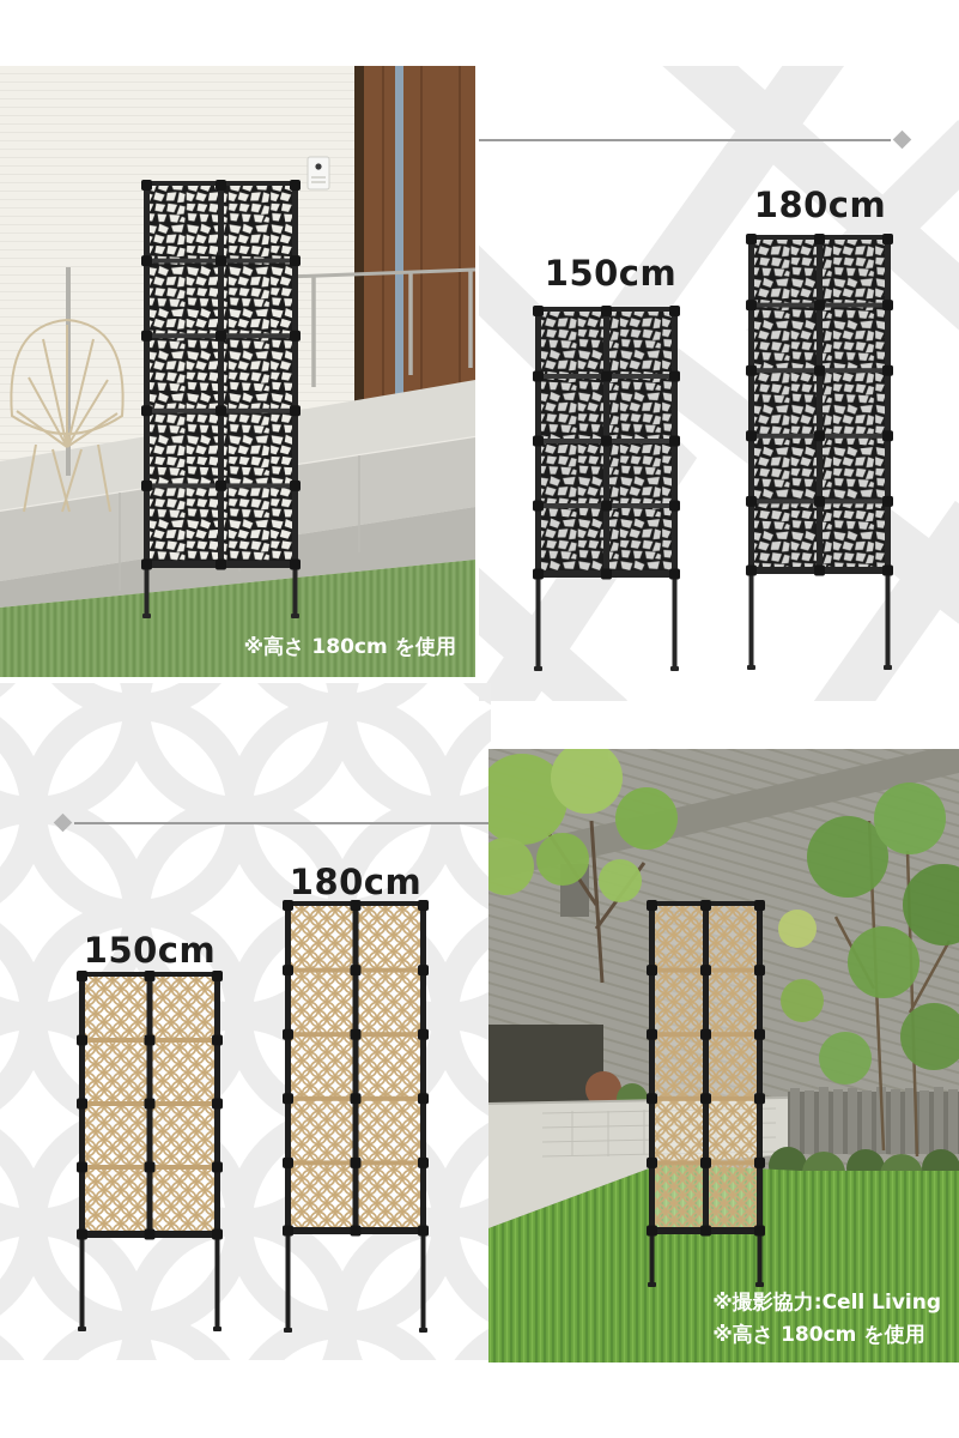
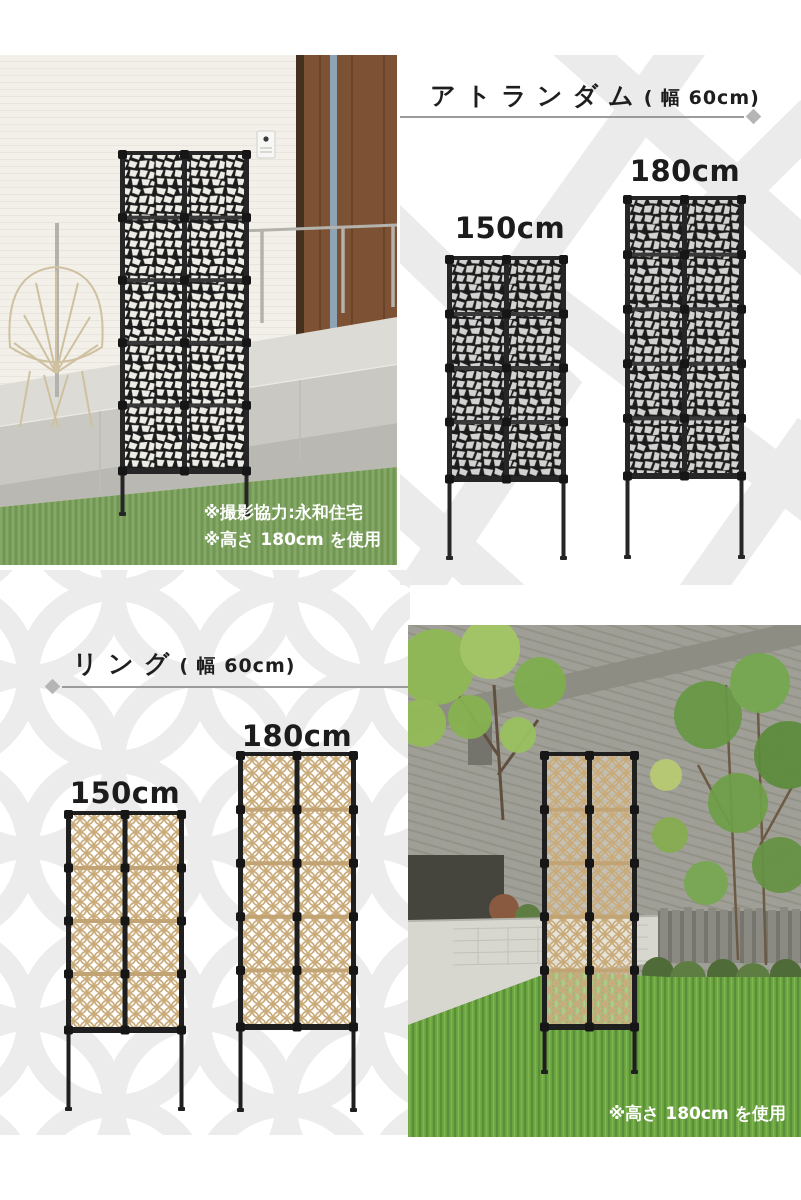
+ アトランダム( 幅 60cm)
+ ※撮影協力:永和住宅
  ※高さ 180cm を使用
  150cm
  180cm
+ リング( 幅 60cm)
  150cm
  180cm
- ※撮影協力:Cell Living
  ※高さ 180cm を使用
